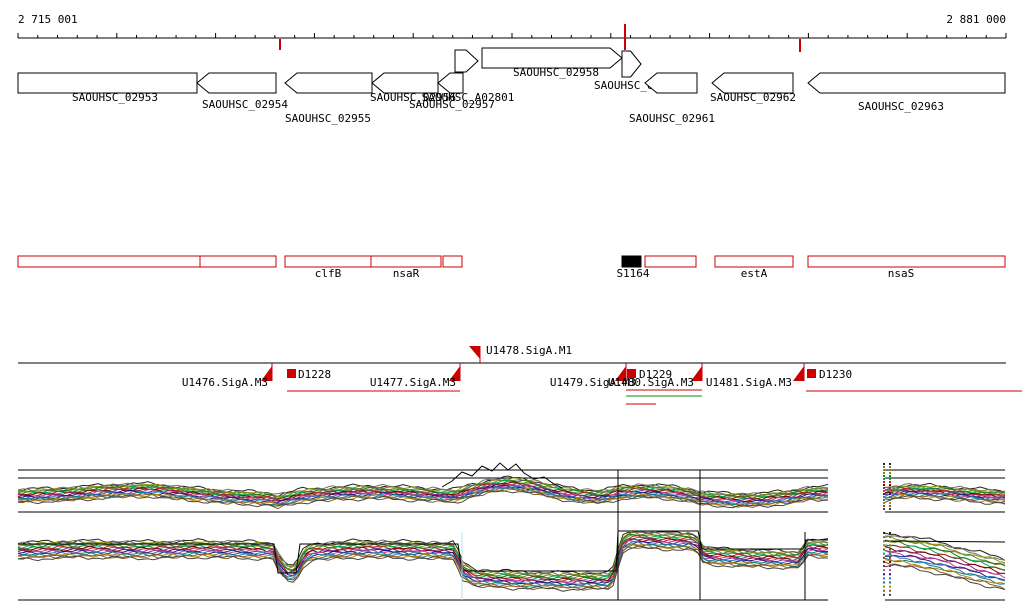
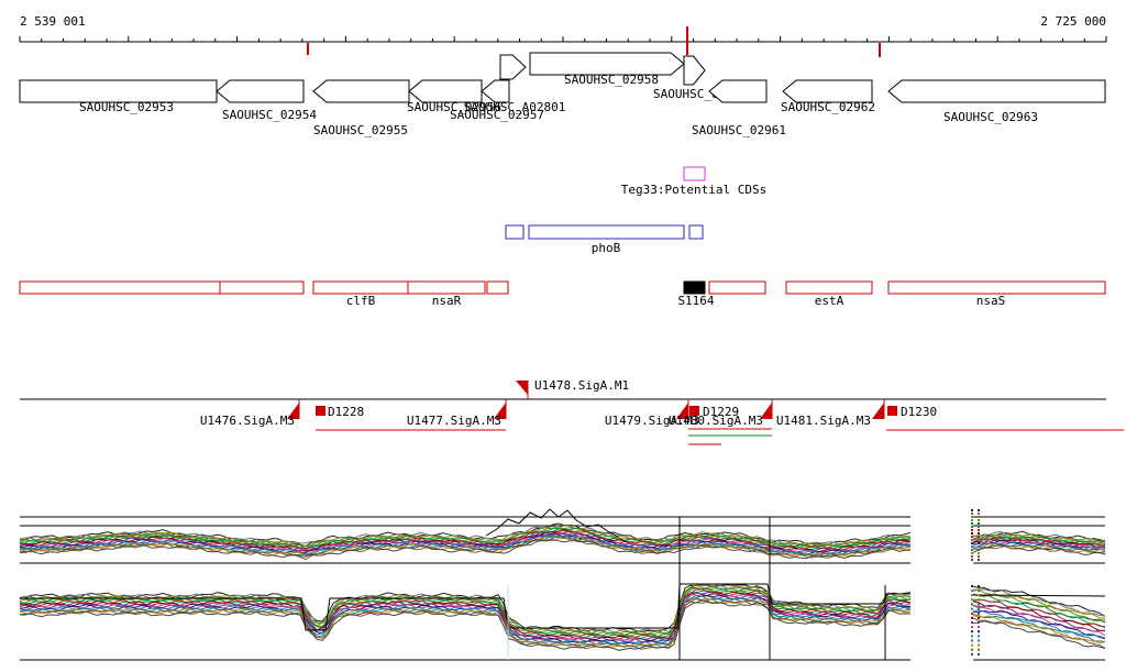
- 2 715 001
+ 2 539 001
- 2 881 000
+ 2 725 000
  SAOUHSC_02953
  SAOUHSC_02954
  SAOUHSC_02955
  SAOUHSC_02956
  SAOUHSC_02957
  SAOUHSC_A02801
  SAOUHSC_02958
  SAOUHSC_02961
  SAOUHSC_02962
  SAOUHSC_02963
+ Teg33:Potential CDSs
+ phoB
  clfB
  nsaR
  S1164
  estA
  nsaS
  U1476.SigA.M3
  D1228
  U1477.SigA.M3
  U1478.SigA.M1
  U1479.SigA.M3
  D1229
  U1480.SigA.M3
  U1481.SigA.M3
  D1230
